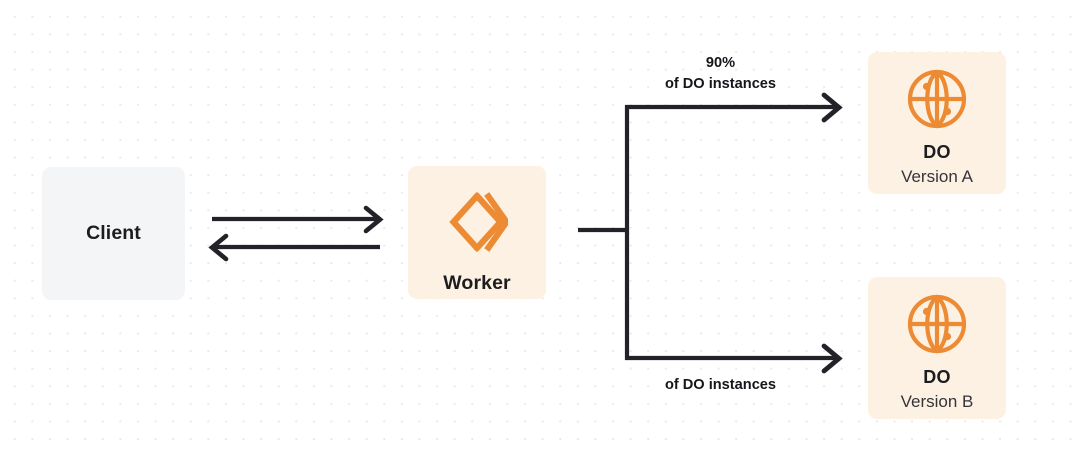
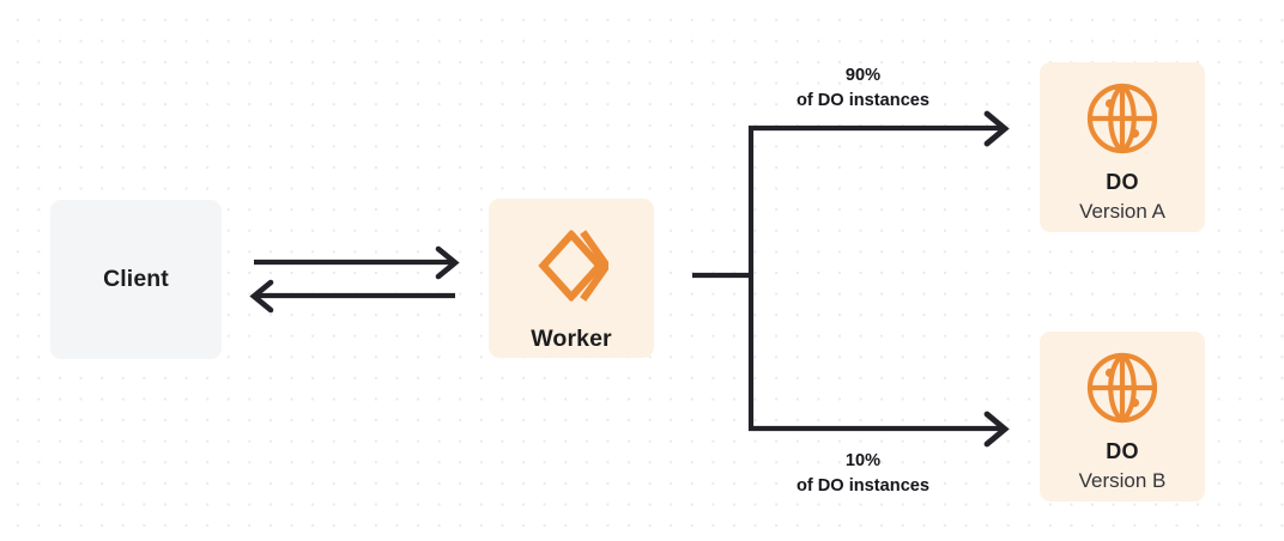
  Client
  Worker
  DO
  Version A
  DO
  Version B
  90%
  of DO instances
+ 10%
  of DO instances
